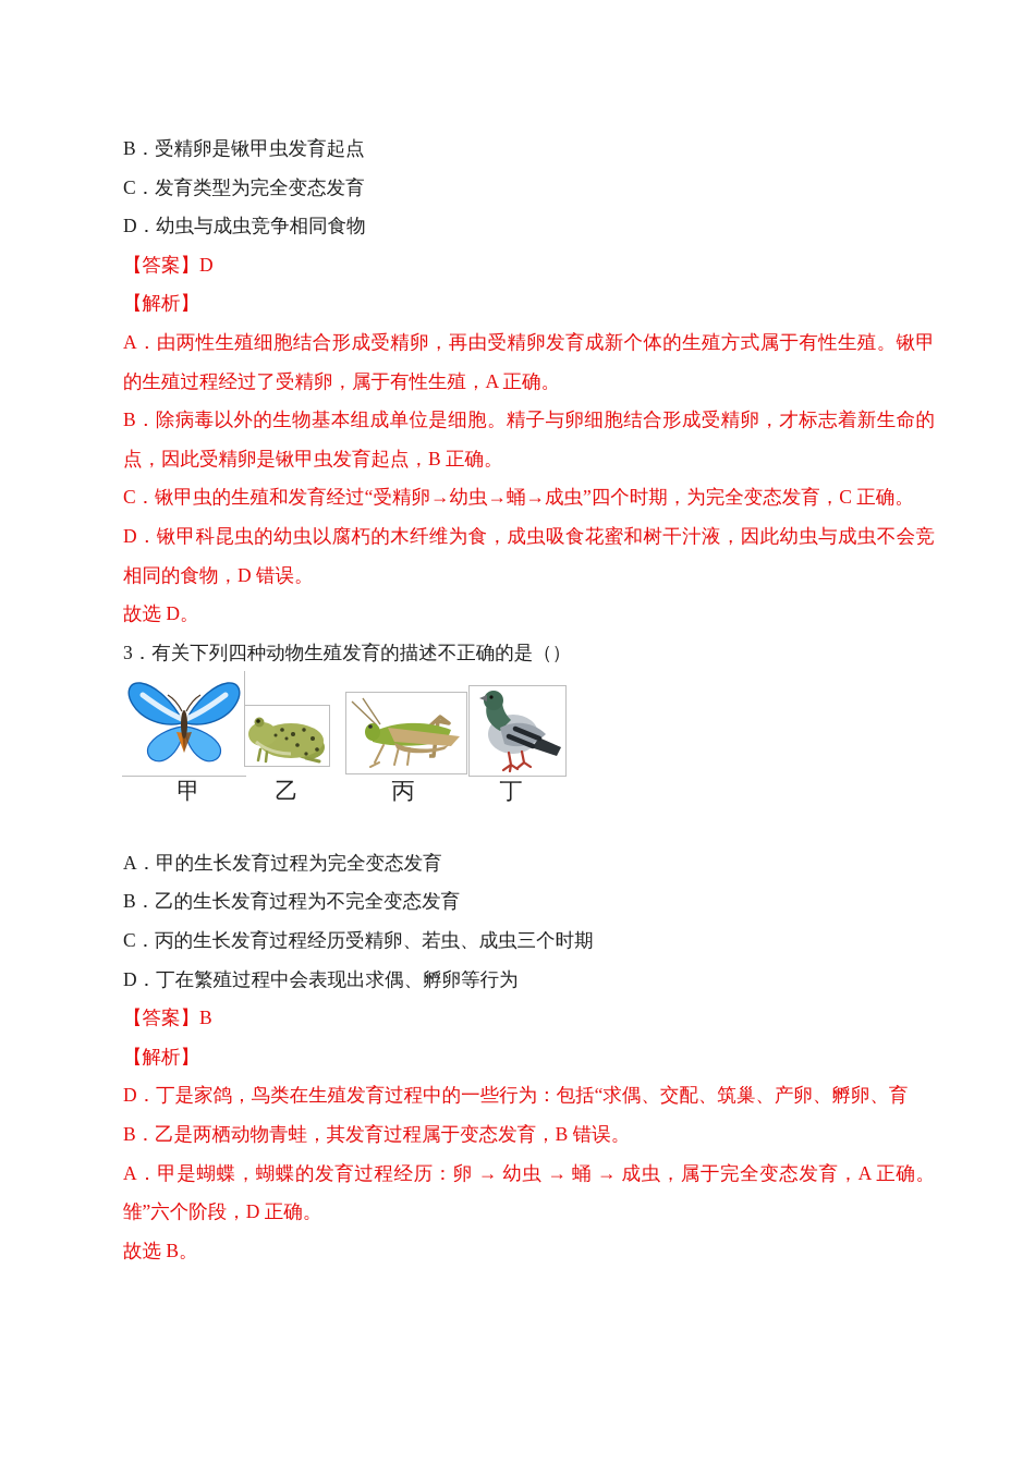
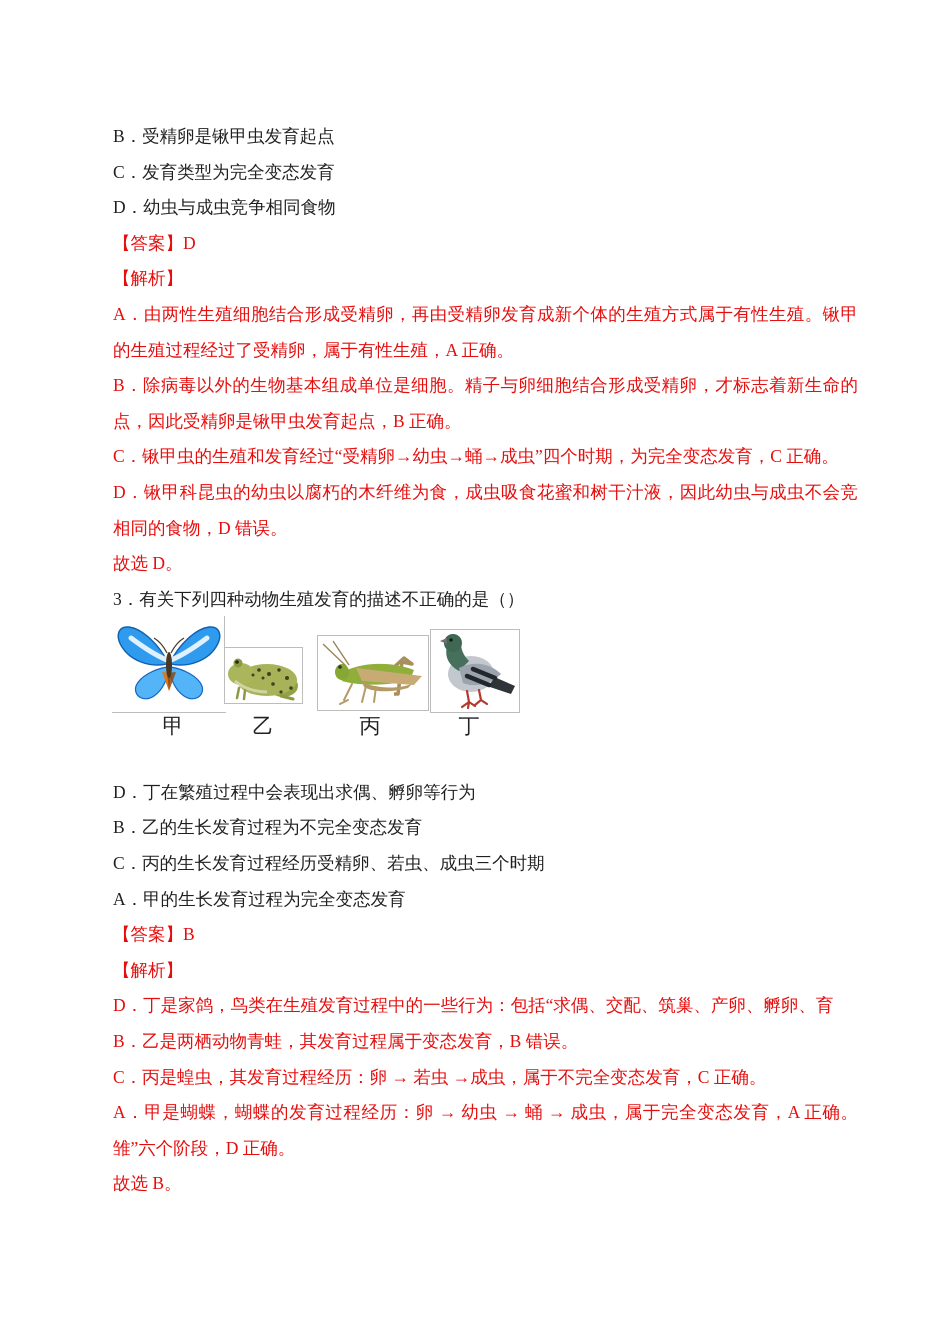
  B．受精卵是锹甲虫发育起点
  C．发育类型为完全变态发育
  D．幼虫与成虫竞争相同食物
  【答案】D
  【解析】
  A．由两性生殖细胞结合形成受精卵，再由受精卵发育成新个体的生殖方式属于有性生殖。锹甲
  的生殖过程经过了受精卵，属于有性生殖，A 正确。
  B．除病毒以外的生物基本组成单位是细胞。精子与卵细胞结合形成受精卵，才标志着新生命的
  点，因此受精卵是锹甲虫发育起点，B 正确。
  C．锹甲虫的生殖和发育经过“受精卵→幼虫→蛹→成虫”四个时期，为完全变态发育，C 正确。
  D．锹甲科昆虫的幼虫以腐朽的木纤维为食，成虫吸食花蜜和树干汁液，因此幼虫与成虫不会竞
  相同的食物，D 错误。
  故选 D。
  3．有关下列四种动物生殖发育的描述不正确的是（）
  甲
  乙
  丙
  丁
- A．甲的生长发育过程为完全变态发育
+ D．丁在繁殖过程中会表现出求偶、孵卵等行为
  B．乙的生长发育过程为不完全变态发育
  C．丙的生长发育过程经历受精卵、若虫、成虫三个时期
- D．丁在繁殖过程中会表现出求偶、孵卵等行为
+ A．甲的生长发育过程为完全变态发育
  【答案】B
  【解析】
  D．丁是家鸽，鸟类在生殖发育过程中的一些行为：包括“求偶、交配、筑巢、产卵、孵卵、育
  B．乙是两栖动物青蛙，其发育过程属于变态发育，B 错误。
+ C．丙是蝗虫，其发育过程经历：卵 → 若虫 →成虫，属于不完全变态发育，C 正确。
  A．甲是蝴蝶，蝴蝶的发育过程经历：卵 → 幼虫 → 蛹 → 成虫，属于完全变态发育，A 正确。
  雏”六个阶段，D 正确。
  故选 B。
